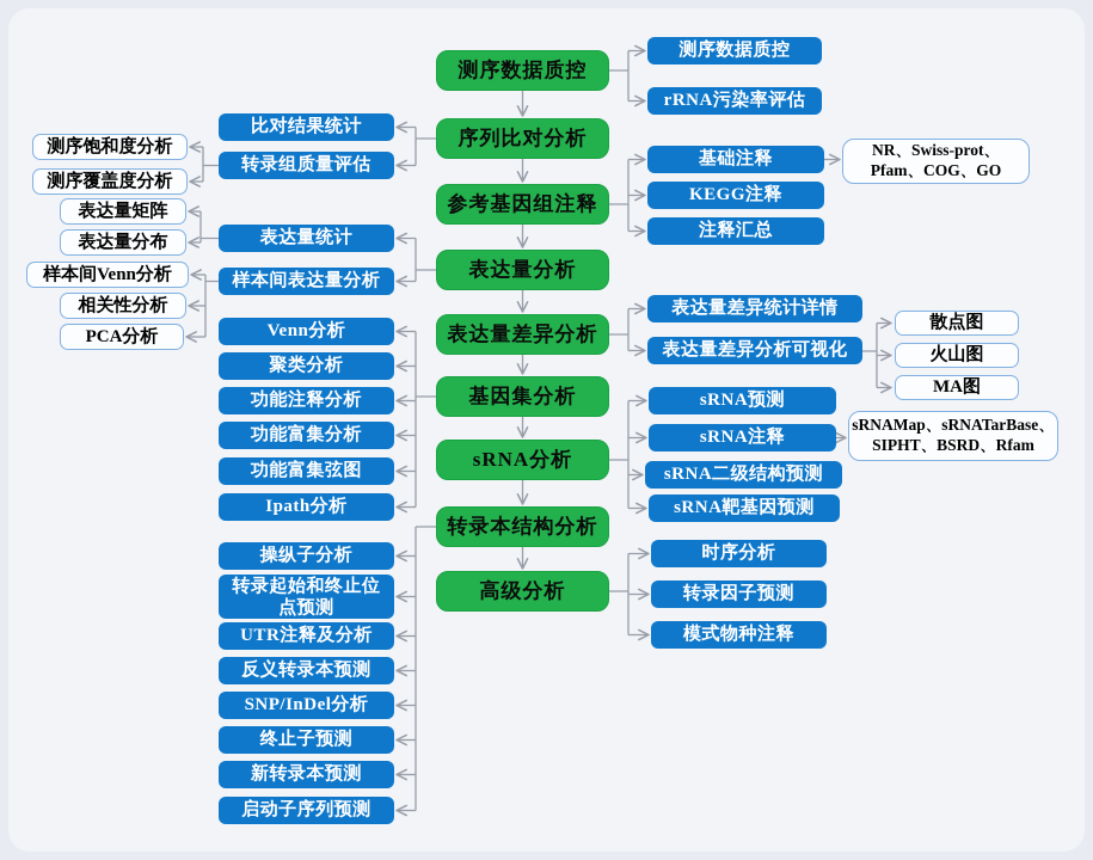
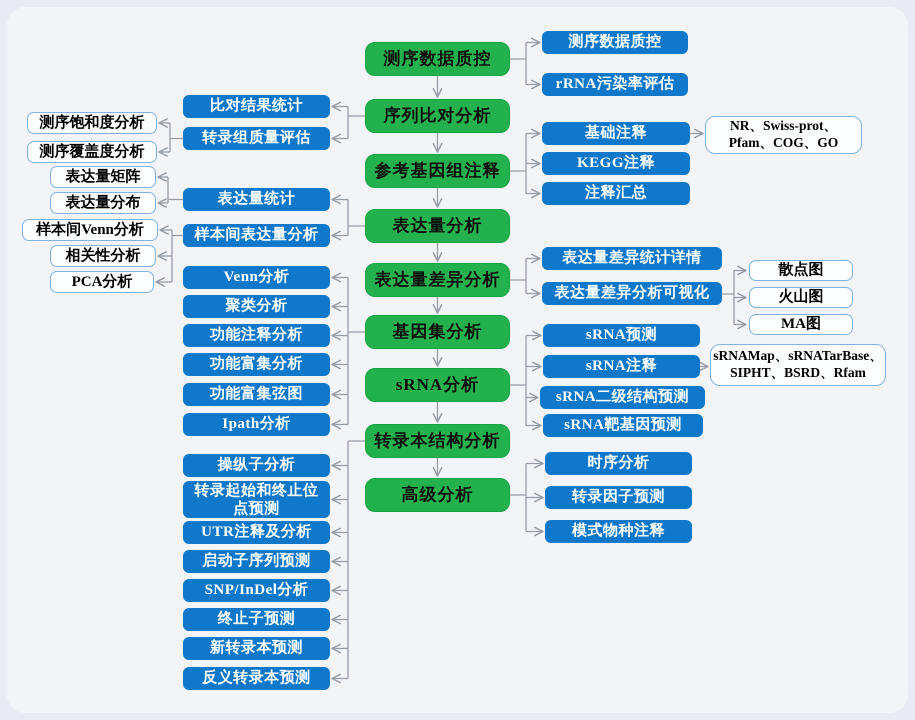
  测序数据质控
  序列比对分析
  参考基因组注释
  表达量分析
  表达量差异分析
  基因集分析
  sRNA分析
  转录本结构分析
  高级分析
  比对结果统计
  转录组质量评估
  表达量统计
  样本间表达量分析
  Venn分析
  聚类分析
  功能注释分析
  功能富集分析
  功能富集弦图
  Ipath分析
  操纵子分析
  转录起始和终止位点预测
  UTR注释及分析
- 反义转录本预测
+ 启动子序列预测
  SNP/InDel分析
  终止子预测
  新转录本预测
- 启动子序列预测
+ 反义转录本预测
  测序数据质控
  rRNA污染率评估
  基础注释
  KEGG注释
  注释汇总
  表达量差异统计详情
  表达量差异分析可视化
  sRNA预测
  sRNA注释
  sRNA二级结构预测
  sRNA靶基因预测
  时序分析
  转录因子预测
  模式物种注释
  测序饱和度分析
  测序覆盖度分析
  表达量矩阵
  表达量分布
  样本间Venn分析
  相关性分析
  PCA分析
  NR、Swiss-prot、
  Pfam、COG、GO
  散点图
  火山图
  MA图
  sRNAMap、sRNATarBase、
  SIPHT、BSRD、Rfam
